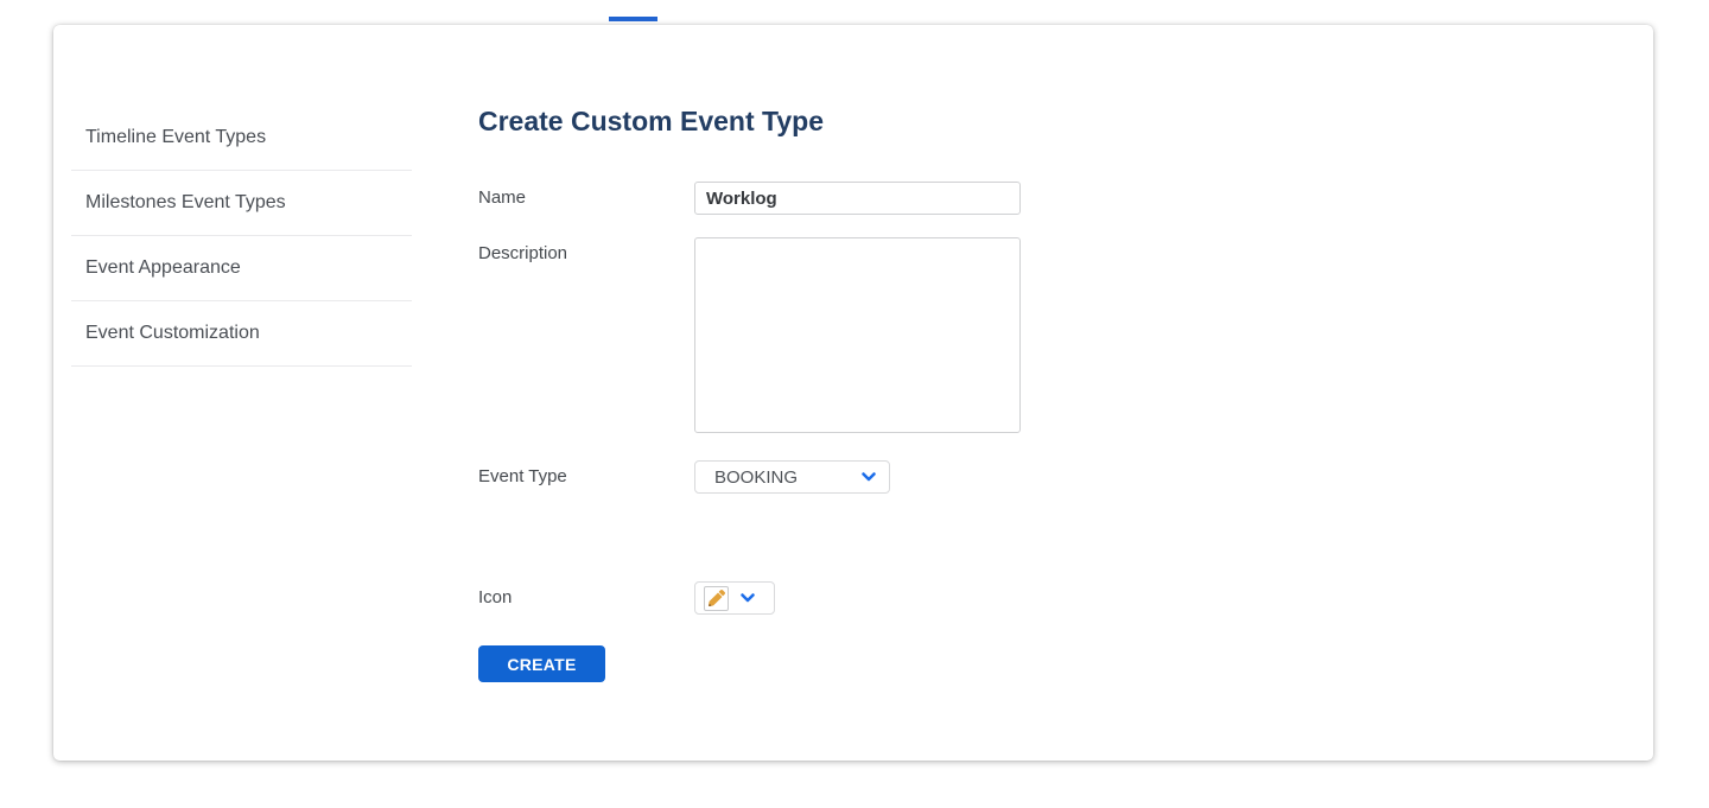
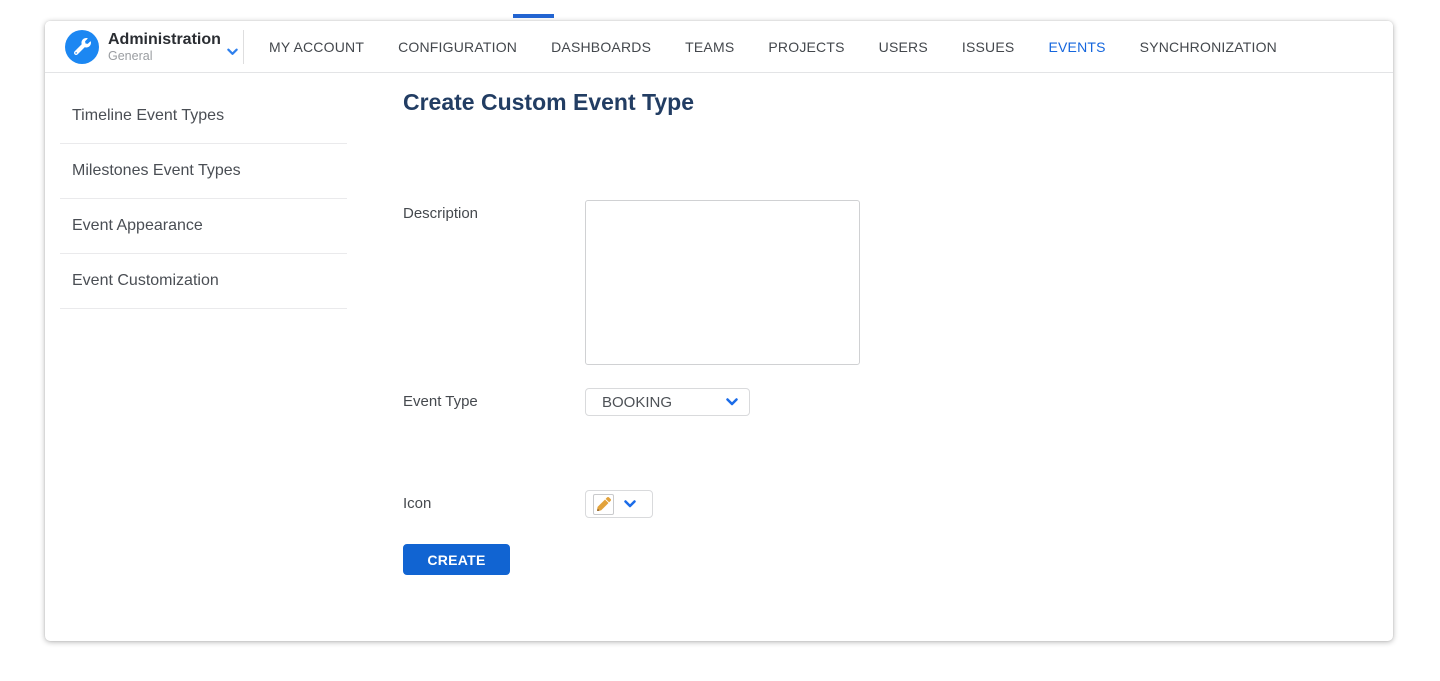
+ Administration
+ General
+ MY ACCOUNT
+ CONFIGURATION
+ DASHBOARDS
+ TEAMS
+ PROJECTS
+ USERS
+ ISSUES
+ EVENTS
+ SYNCHRONIZATION
  Timeline Event Types
  Milestones Event Types
  Event Appearance
  Event Customization
  Create Custom Event Type
- Name
- Worklog
  Description
  Event Type
  BOOKING
  Icon
  CREATE
